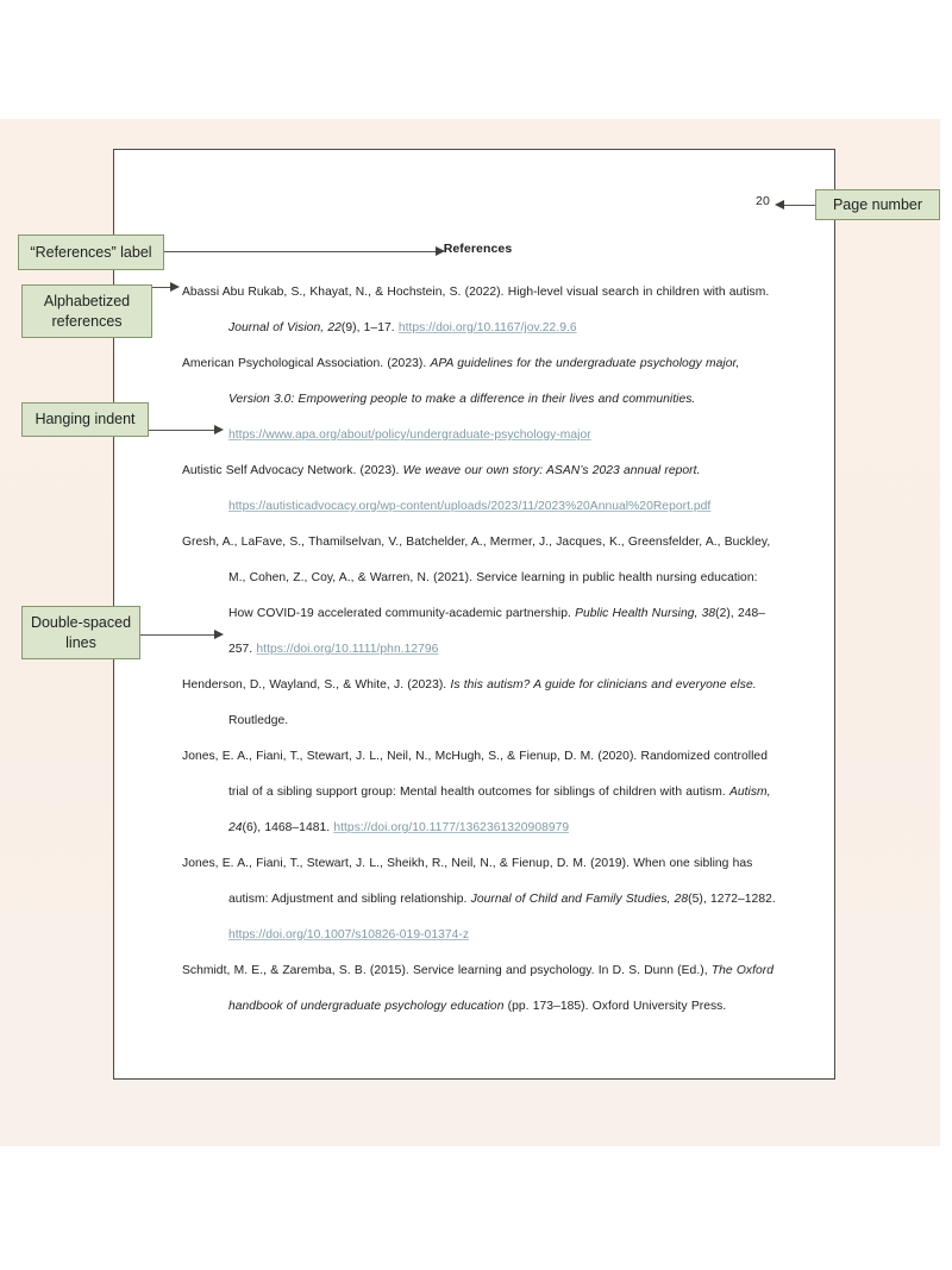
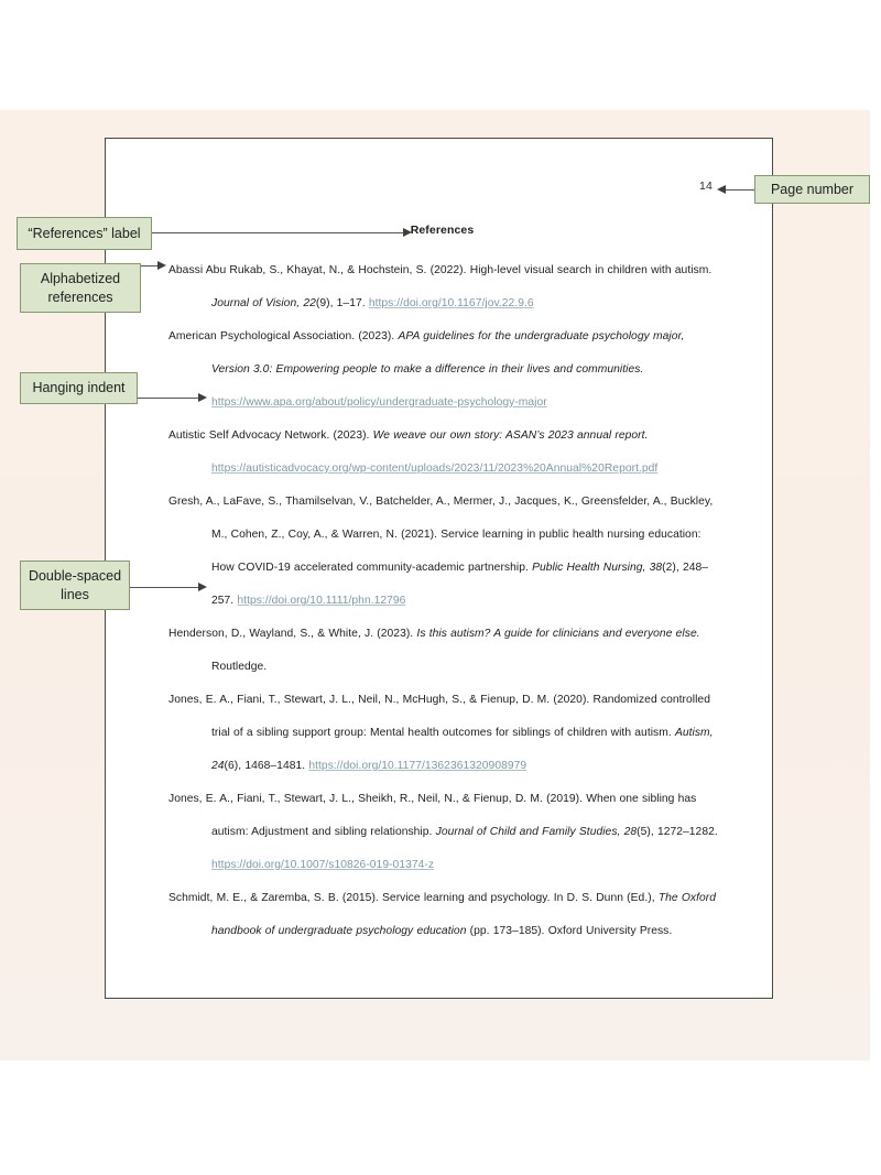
- 20
+ 14
  References
  Abassi Abu Rukab, S., Khayat, N., & Hochstein, S. (2022). High-level visual search in children with autism. Journal of Vision, 22(9), 1–17. https://doi.org/10.1167/jov.22.9.6
  American Psychological Association. (2023). APA guidelines for the undergraduate psychology major, Version 3.0: Empowering people to make a difference in their lives and communities. https://www.apa.org/about/policy/undergraduate-psychology-major
  Autistic Self Advocacy Network. (2023). We weave our own story: ASAN’s 2023 annual report. https://autisticadvocacy.org/wp-content/uploads/2023/11/2023%20Annual%20Report.pdf
  Gresh, A., LaFave, S., Thamilselvan, V., Batchelder, A., Mermer, J., Jacques, K., Greensfelder, A., Buckley, M., Cohen, Z., Coy, A., & Warren, N. (2021). Service learning in public health nursing education: How COVID-19 accelerated community-academic partnership. Public Health Nursing, 38(2), 248–257. https://doi.org/10.1111/phn.12796
  Henderson, D., Wayland, S., & White, J. (2023). Is this autism? A guide for clinicians and everyone else. Routledge.
  Jones, E. A., Fiani, T., Stewart, J. L., Neil, N., McHugh, S., & Fienup, D. M. (2020). Randomized controlled trial of a sibling support group: Mental health outcomes for siblings of children with autism. Autism, 24(6), 1468–1481. https://doi.org/10.1177/1362361320908979
  Jones, E. A., Fiani, T., Stewart, J. L., Sheikh, R., Neil, N., & Fienup, D. M. (2019). When one sibling has autism: Adjustment and sibling relationship. Journal of Child and Family Studies, 28(5), 1272–1282. https://doi.org/10.1007/s10826-019-01374-z
  Schmidt, M. E., & Zaremba, S. B. (2015). Service learning and psychology. In D. S. Dunn (Ed.), The Oxford handbook of undergraduate psychology education (pp. 173–185). Oxford University Press.
  “References” label
  Alphabetized references
  Hanging indent
  Double-spaced lines
  Page number
